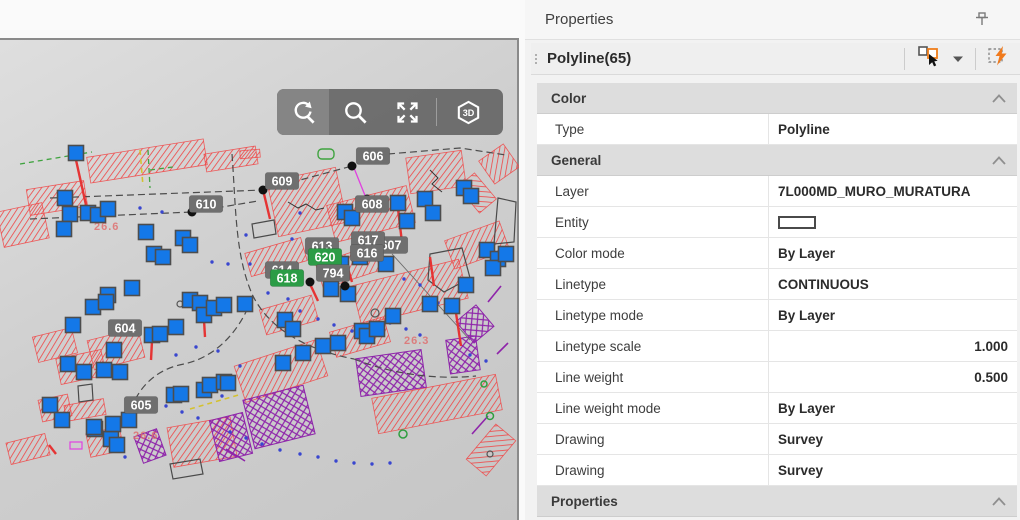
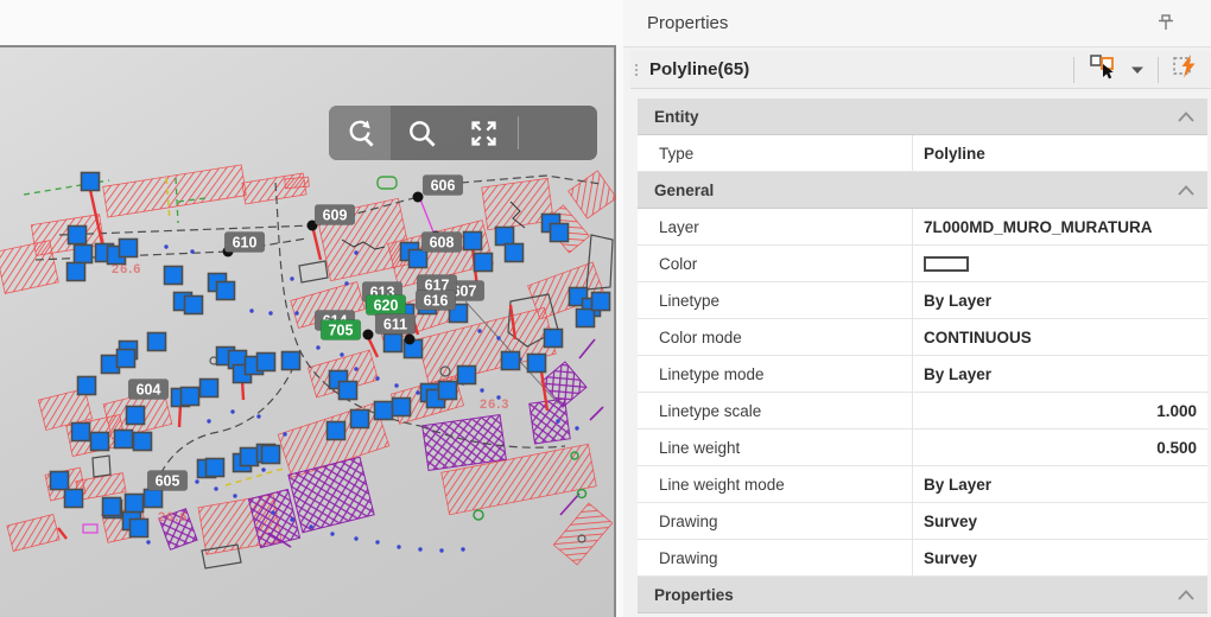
  26.6
  26.3
  26.6
  606
  609
  610
  608
  613
  617
  616
  620
- 794
+ 611
- 618
+ 705
  604
  605
- 3D
  Properties
  Polyline(65)
- Color
+ Entity
  Type
  Polyline
  General
  Layer
  7L000MD_MURO_MURATURA
- Entity
+ Color
- Color mode
+ Linetype
  By Layer
- Linetype
+ Color mode
  CONTINUOUS
  Linetype mode
  By Layer
  Linetype scale
  1.000
  Line weight
  0.500
  Line weight mode
  By Layer
  Drawing
  Survey
  Drawing
  Survey
  Properties
